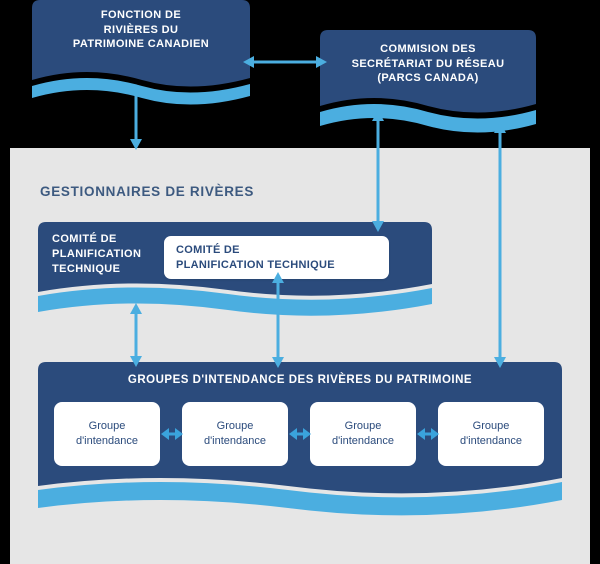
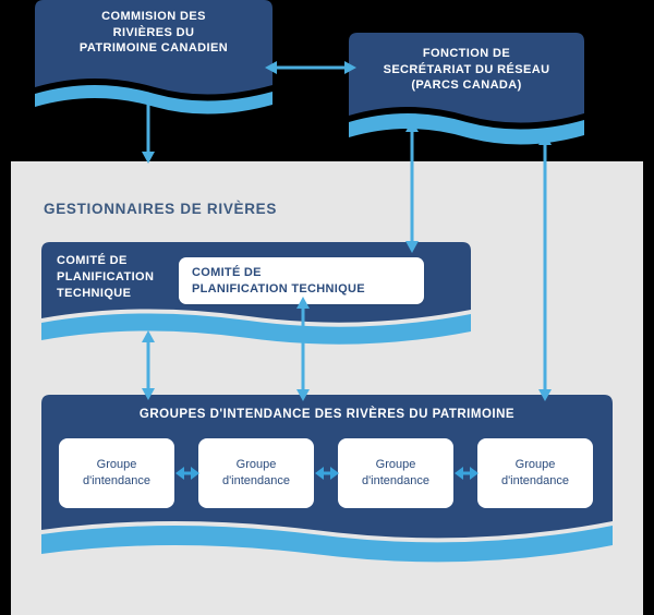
  GESTIONNAIRES DE RIVÈRES
- FONCTION DE
+ COMMISION DES
  RIVIÈRES DU
  PATRIMOINE CANADIEN
- COMMISION DES
+ FONCTION DE
  SECRÉTARIAT DU RÉSEAU
  (PARCS CANADA)
  COMITÉ DE
  PLANIFICATION
  TECHNIQUE
  COMITÉ DE
  PLANIFICATION TECHNIQUE
  GROUPES D'INTENDANCE DES RIVÈRES DU PATRIMOINE
  Groupe
  d'intendance
  Groupe
  d'intendance
  Groupe
  d'intendance
  Groupe
  d'intendance
